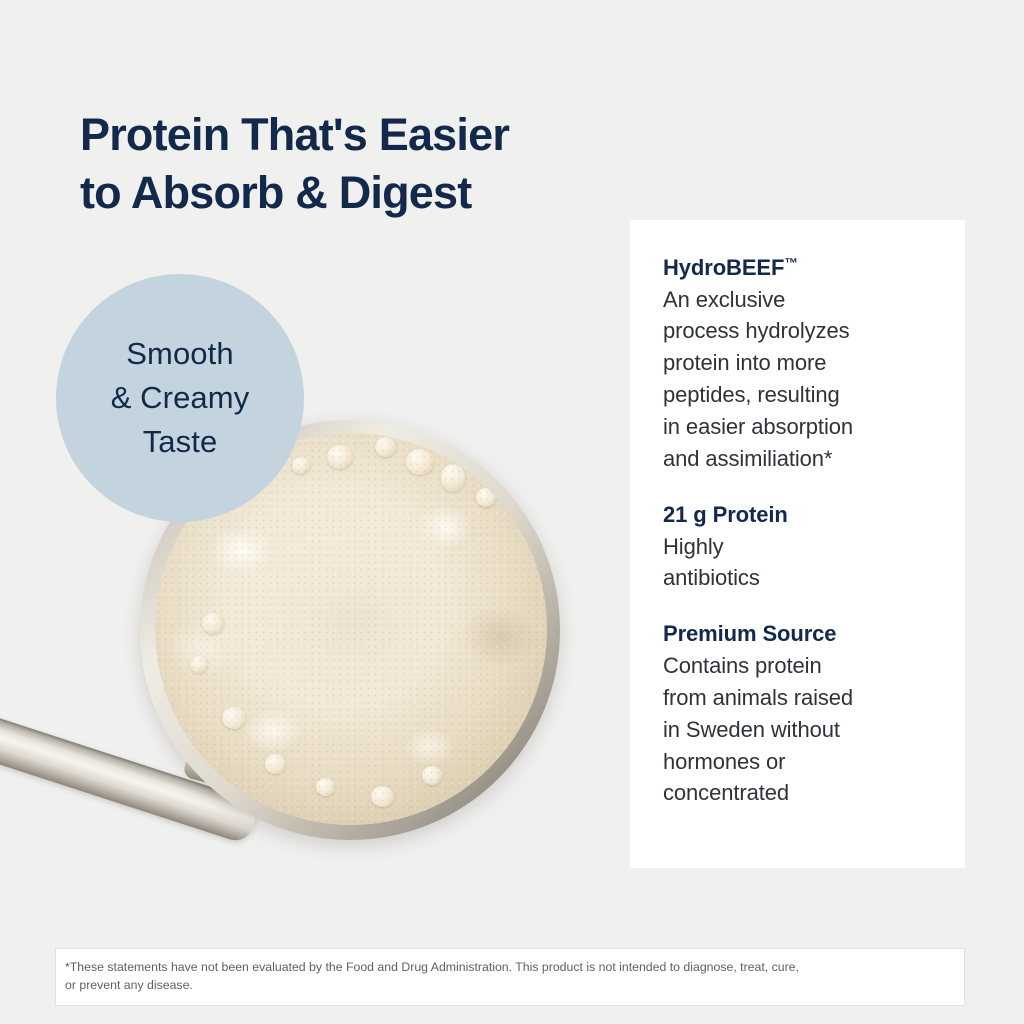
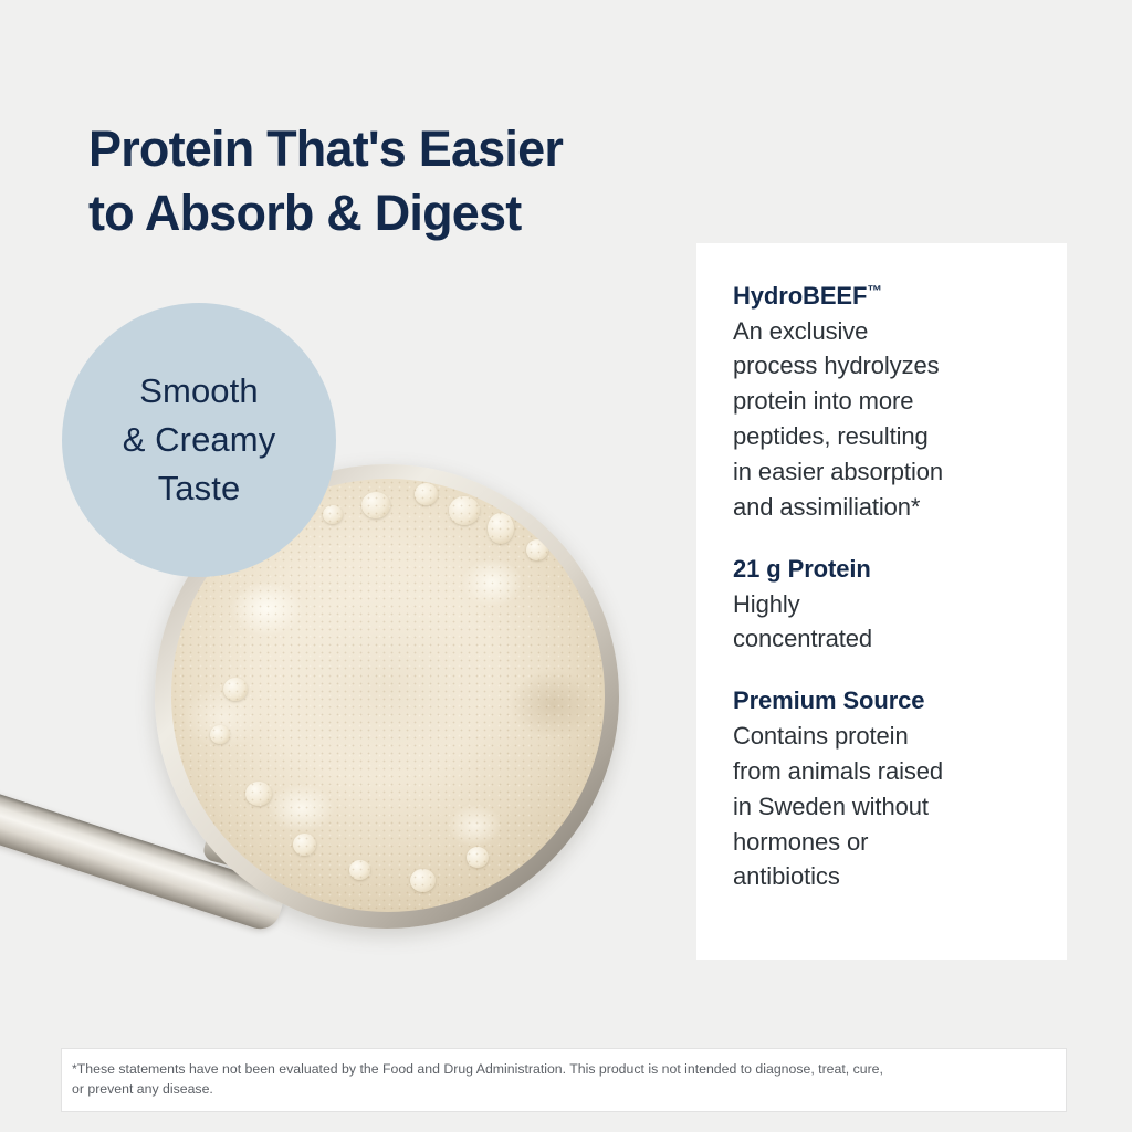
  Protein That's Easier
  to Absorb & Digest
  Smooth
  & Creamy
  Taste
  HydroBEEF™
  An exclusive
  process hydrolyzes
  protein into more
  peptides, resulting
  in easier absorption
  and assimiliation*
  21 g Protein
  Highly
- antibiotics
+ concentrated
  Premium Source
  Contains protein
  from animals raised
  in Sweden without
  hormones or
- concentrated
+ antibiotics
  *These statements have not been evaluated by the Food and Drug Administration. This product is not intended to diagnose, treat, cure,
  or prevent any disease.
